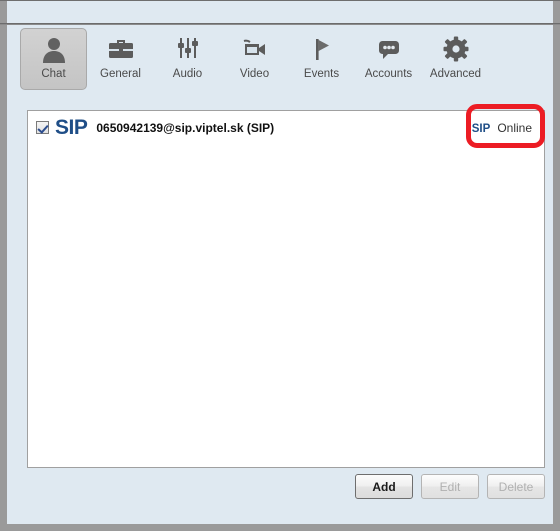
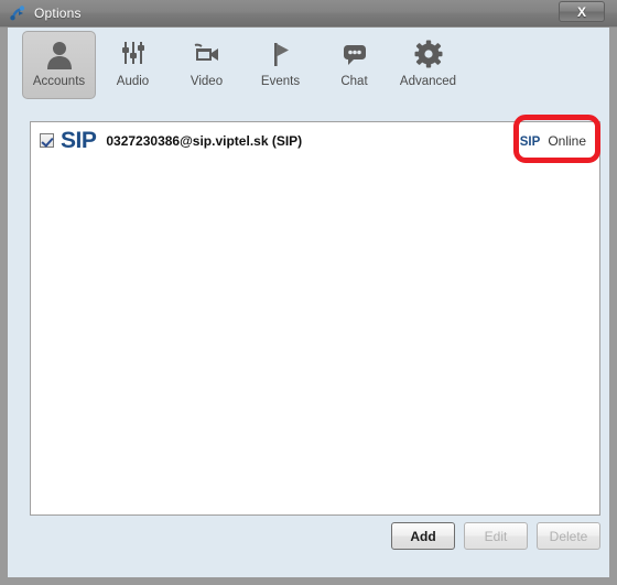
+ Options
+ X
- Chat
+ Accounts
- General
  Audio
  Video
  Events
- Accounts
+ Chat
  Advanced
  SIP
- 0650942139@sip.viptel.sk (SIP)
+ 0327230386@sip.viptel.sk (SIP)
  SIP
  Online
  Add
  Edit
  Delete
